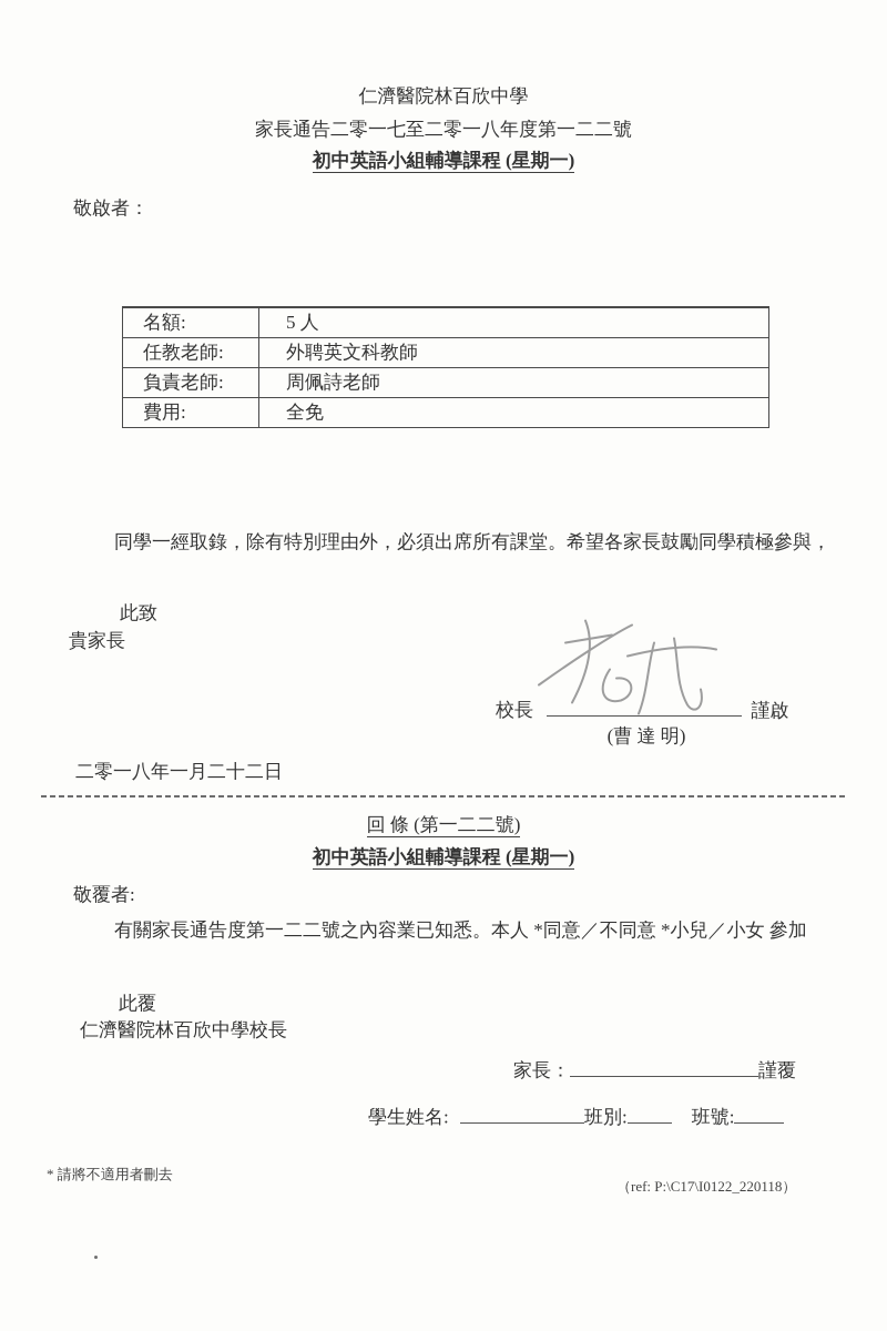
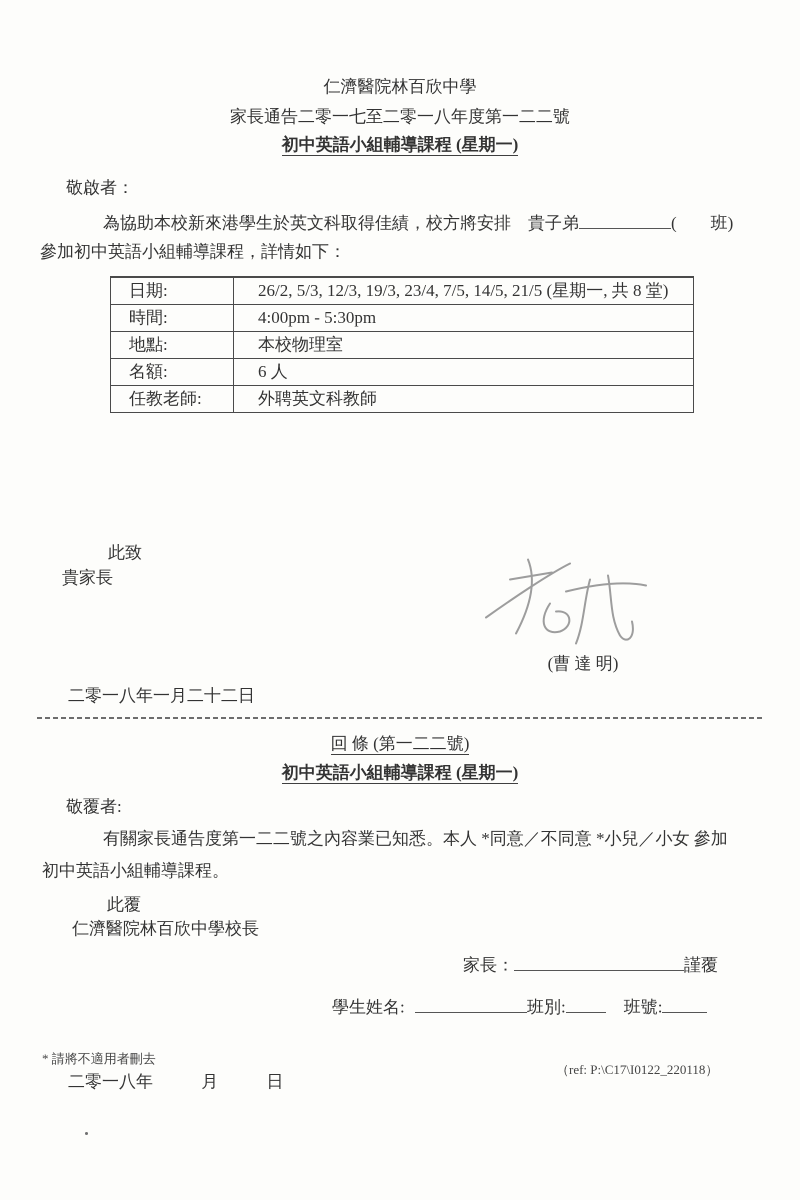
  仁濟醫院林百欣中學
  家長通告二零一七至二零一八年度第一二二號
  初中英語小組輔導課程 (星期一)
  敬啟者：
+ 為協助本校新來港學生於英文科取得佳績，校方將安排 貴子弟 ( 班)
+ 參加初中英語小組輔導課程，詳情如下：
+ 日期:	26/2, 5/3, 12/3, 19/3, 23/4, 7/5, 14/5, 21/5 (星期一, 共 8 堂)
+ 時間:	4:00pm - 5:30pm
+ 地點:	本校物理室
- 名額:	5 人
+ 名額:	6 人
  任教老師:	外聘英文科教師
- 負責老師:	周佩詩老師
- 費用:	全免
- 同學一經取錄，除有特別理由外，必須出席所有課堂。希望各家長鼓勵同學積極參與，
  此致
  貴家長
- 校長 謹啟
  (曹 達 明)
  二零一八年一月二十二日
  回 條 (第一二二號)
  初中英語小組輔導課程 (星期一)
  敬覆者:
  有關家長通告度第一二二號之內容業已知悉。本人 *同意／不同意 *小兒／小女 參加
+ 初中英語小組輔導課程。
  此覆
  仁濟醫院林百欣中學校長
  家長： 謹覆
  學生姓名: 班別: 班號:
  * 請將不適用者刪去
+ 二零一八年 月 日
  （ref: P:\C17\I0122_220118）
